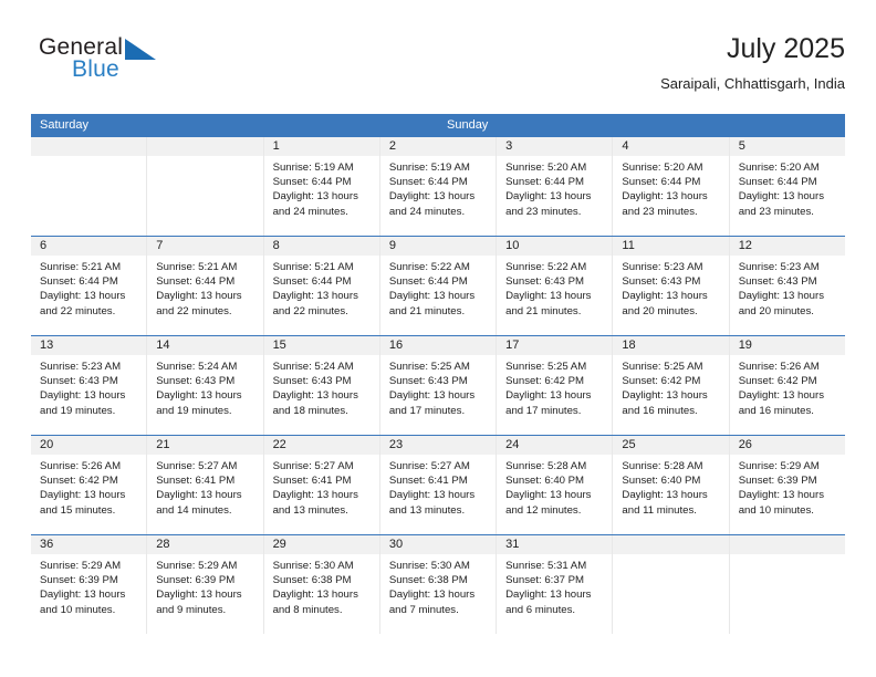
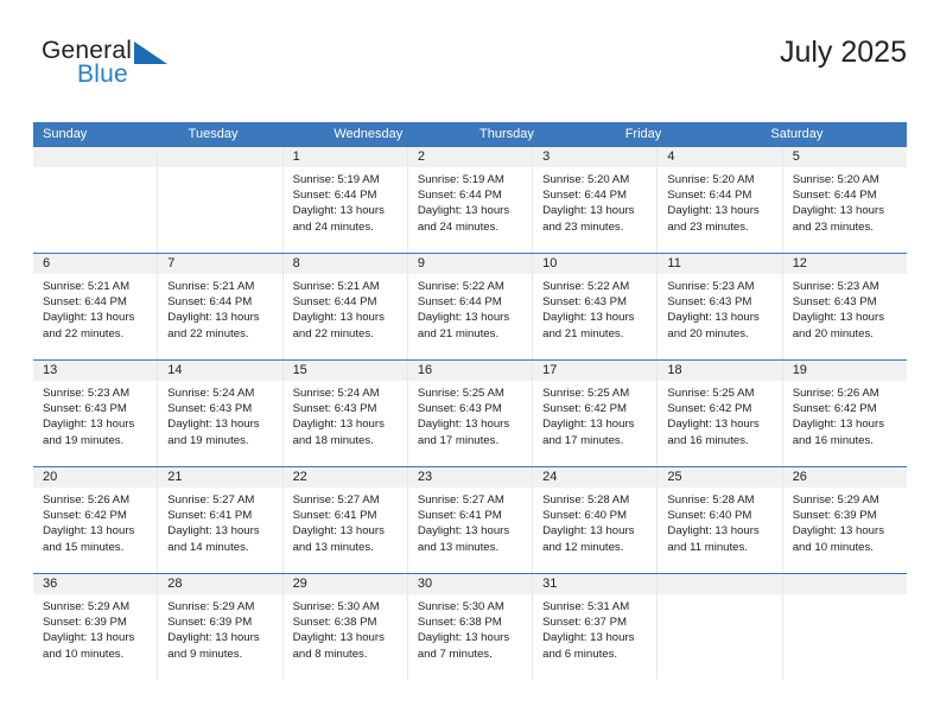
  General
  Blue
  July 2025
- Saraipali, Chhattisgarh, India
- Saturday
+ Sunday
+ Tuesday
+ Wednesday
+ Thursday
+ Friday
- Sunday
+ Saturday
  1
  Sunrise: 5:19 AM
  Sunset: 6:44 PM
  Daylight: 13 hours
  and 24 minutes.
  2
  Sunrise: 5:19 AM
  Sunset: 6:44 PM
  Daylight: 13 hours
  and 24 minutes.
  3
  Sunrise: 5:20 AM
  Sunset: 6:44 PM
  Daylight: 13 hours
  and 23 minutes.
  4
  Sunrise: 5:20 AM
  Sunset: 6:44 PM
  Daylight: 13 hours
  and 23 minutes.
  5
  Sunrise: 5:20 AM
  Sunset: 6:44 PM
  Daylight: 13 hours
  and 23 minutes.
  6
  Sunrise: 5:21 AM
  Sunset: 6:44 PM
  Daylight: 13 hours
  and 22 minutes.
  7
  Sunrise: 5:21 AM
  Sunset: 6:44 PM
  Daylight: 13 hours
  and 22 minutes.
  8
  Sunrise: 5:21 AM
  Sunset: 6:44 PM
  Daylight: 13 hours
  and 22 minutes.
  9
  Sunrise: 5:22 AM
  Sunset: 6:44 PM
  Daylight: 13 hours
  and 21 minutes.
  10
  Sunrise: 5:22 AM
  Sunset: 6:43 PM
  Daylight: 13 hours
  and 21 minutes.
  11
  Sunrise: 5:23 AM
  Sunset: 6:43 PM
  Daylight: 13 hours
  and 20 minutes.
  12
  Sunrise: 5:23 AM
  Sunset: 6:43 PM
  Daylight: 13 hours
  and 20 minutes.
  13
  Sunrise: 5:23 AM
  Sunset: 6:43 PM
  Daylight: 13 hours
  and 19 minutes.
  14
  Sunrise: 5:24 AM
  Sunset: 6:43 PM
  Daylight: 13 hours
  and 19 minutes.
  15
  Sunrise: 5:24 AM
  Sunset: 6:43 PM
  Daylight: 13 hours
  and 18 minutes.
  16
  Sunrise: 5:25 AM
  Sunset: 6:43 PM
  Daylight: 13 hours
  and 17 minutes.
  17
  Sunrise: 5:25 AM
  Sunset: 6:42 PM
  Daylight: 13 hours
  and 17 minutes.
  18
  Sunrise: 5:25 AM
  Sunset: 6:42 PM
  Daylight: 13 hours
  and 16 minutes.
  19
  Sunrise: 5:26 AM
  Sunset: 6:42 PM
  Daylight: 13 hours
  and 16 minutes.
  20
  Sunrise: 5:26 AM
  Sunset: 6:42 PM
  Daylight: 13 hours
  and 15 minutes.
  21
  Sunrise: 5:27 AM
  Sunset: 6:41 PM
  Daylight: 13 hours
  and 14 minutes.
  22
  Sunrise: 5:27 AM
  Sunset: 6:41 PM
  Daylight: 13 hours
  and 13 minutes.
  23
  Sunrise: 5:27 AM
  Sunset: 6:41 PM
  Daylight: 13 hours
  and 13 minutes.
  24
  Sunrise: 5:28 AM
  Sunset: 6:40 PM
  Daylight: 13 hours
  and 12 minutes.
  25
  Sunrise: 5:28 AM
  Sunset: 6:40 PM
  Daylight: 13 hours
  and 11 minutes.
  26
  Sunrise: 5:29 AM
  Sunset: 6:39 PM
  Daylight: 13 hours
  and 10 minutes.
  36
  Sunrise: 5:29 AM
  Sunset: 6:39 PM
  Daylight: 13 hours
  and 10 minutes.
  28
  Sunrise: 5:29 AM
  Sunset: 6:39 PM
  Daylight: 13 hours
  and 9 minutes.
  29
  Sunrise: 5:30 AM
  Sunset: 6:38 PM
  Daylight: 13 hours
  and 8 minutes.
  30
  Sunrise: 5:30 AM
  Sunset: 6:38 PM
  Daylight: 13 hours
  and 7 minutes.
  31
  Sunrise: 5:31 AM
  Sunset: 6:37 PM
  Daylight: 13 hours
  and 6 minutes.
